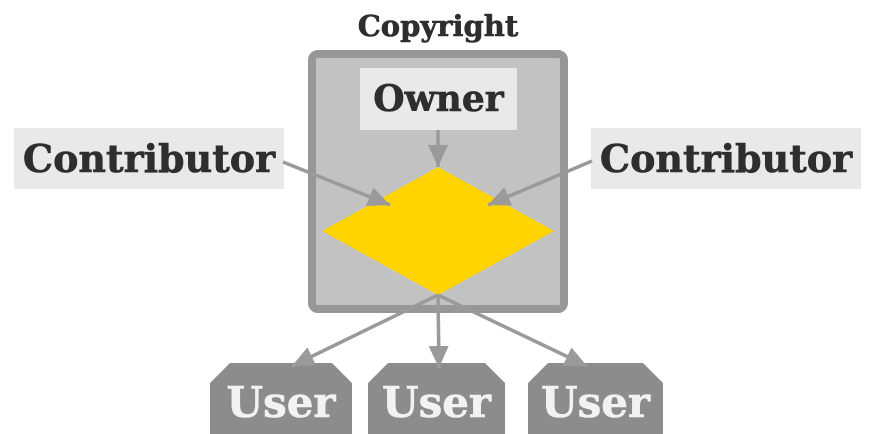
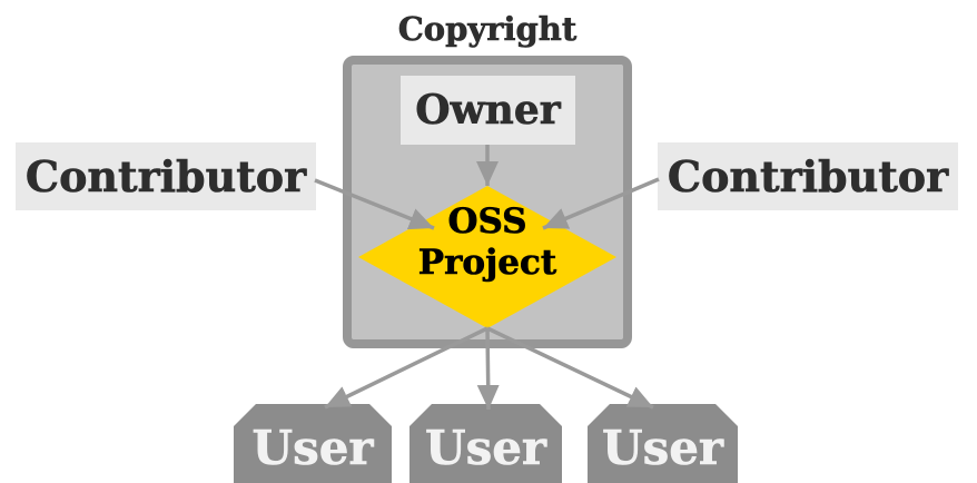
  Copyright
  Owner
  Contributor
  Contributor
+ OSS
+ Project
  User
  User
  User
